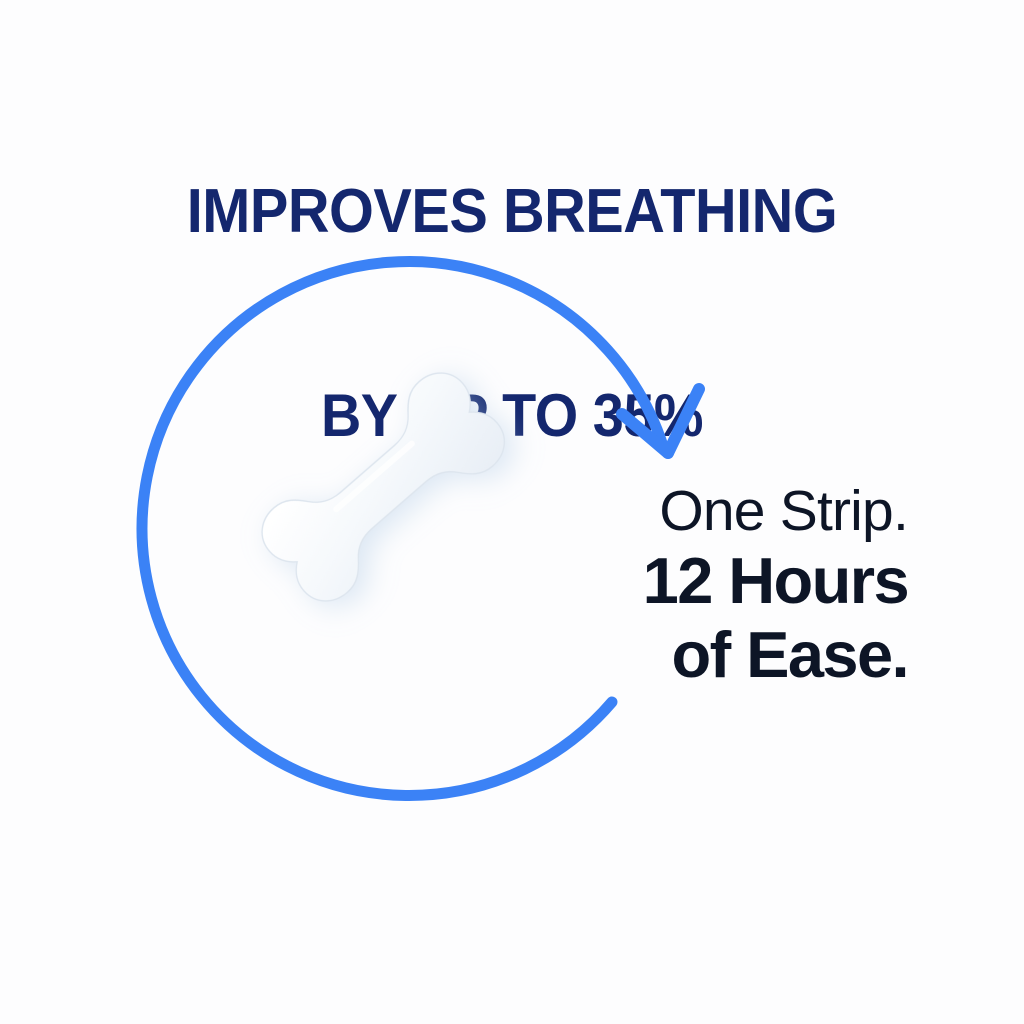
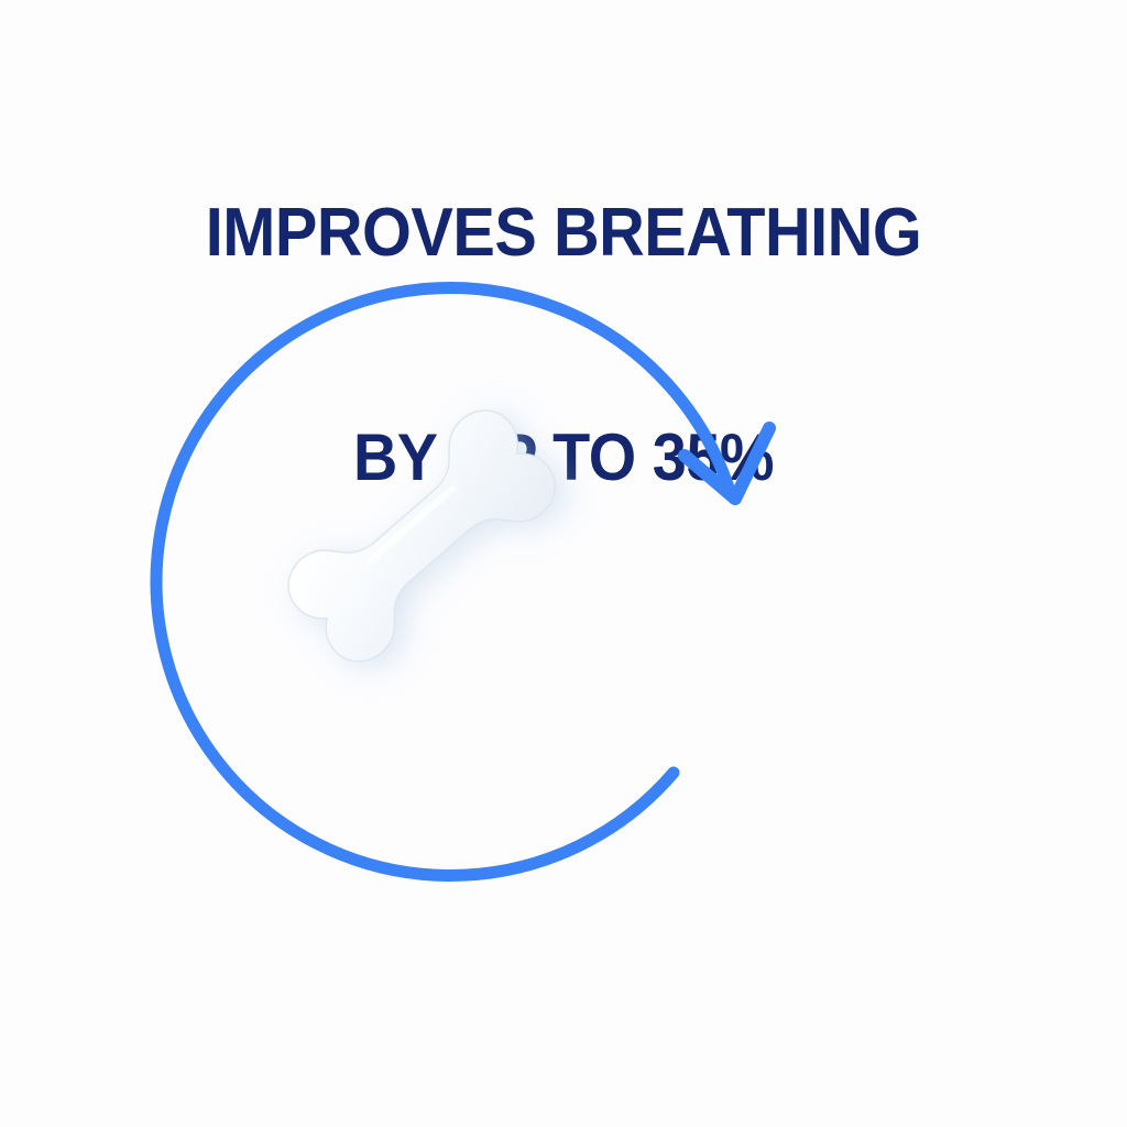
  IMPROVES BREATHING
  BY TO 35%
- One Strip.
- 12 Hours
- of Ease.
